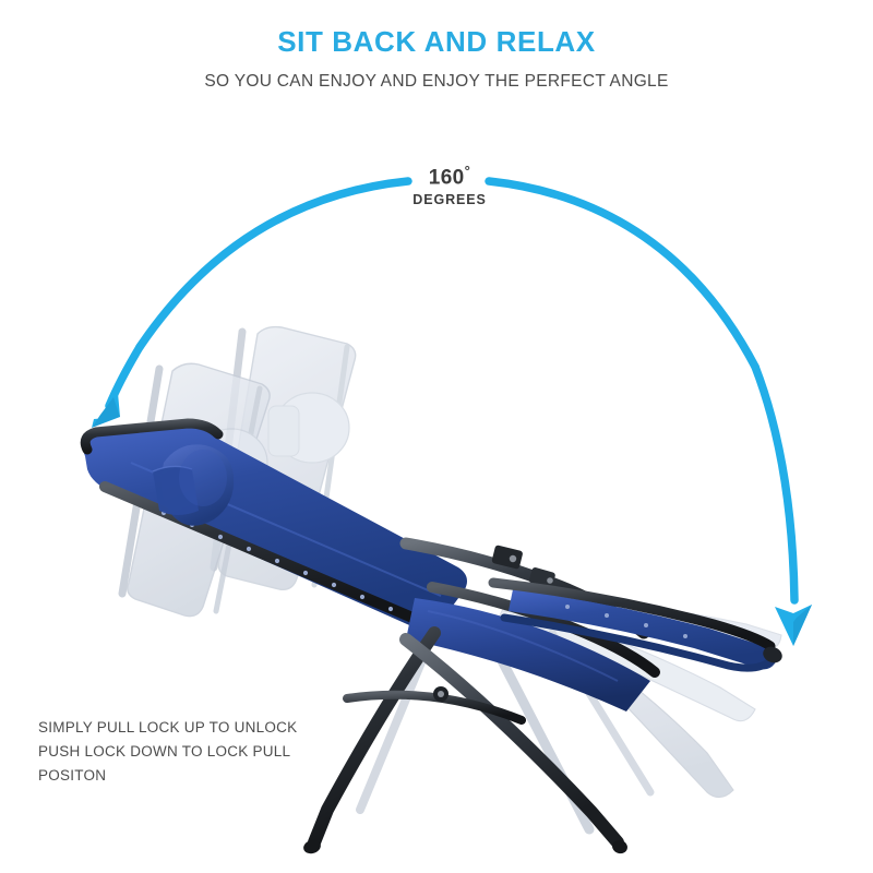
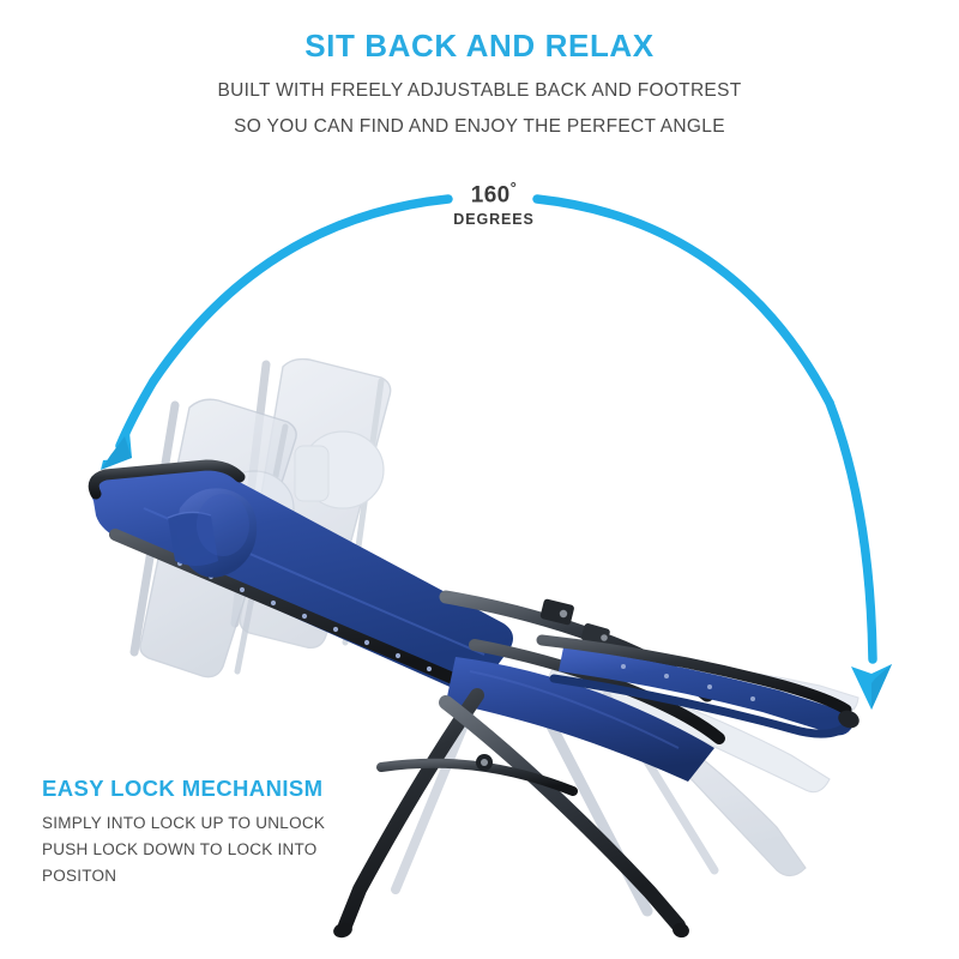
  SIT BACK AND RELAX
+ BUILT WITH FREELY ADJUSTABLE BACK AND FOOTREST
- SO YOU CAN ENJOY AND ENJOY THE PERFECT ANGLE
+ SO YOU CAN FIND AND ENJOY THE PERFECT ANGLE
  160°
  DEGREES
+ EASY LOCK MECHANISM
- SIMPLY PULL LOCK UP TO UNLOCK
+ SIMPLY INTO LOCK UP TO UNLOCK
- PUSH LOCK DOWN TO LOCK PULL
+ PUSH LOCK DOWN TO LOCK INTO
  POSITON
